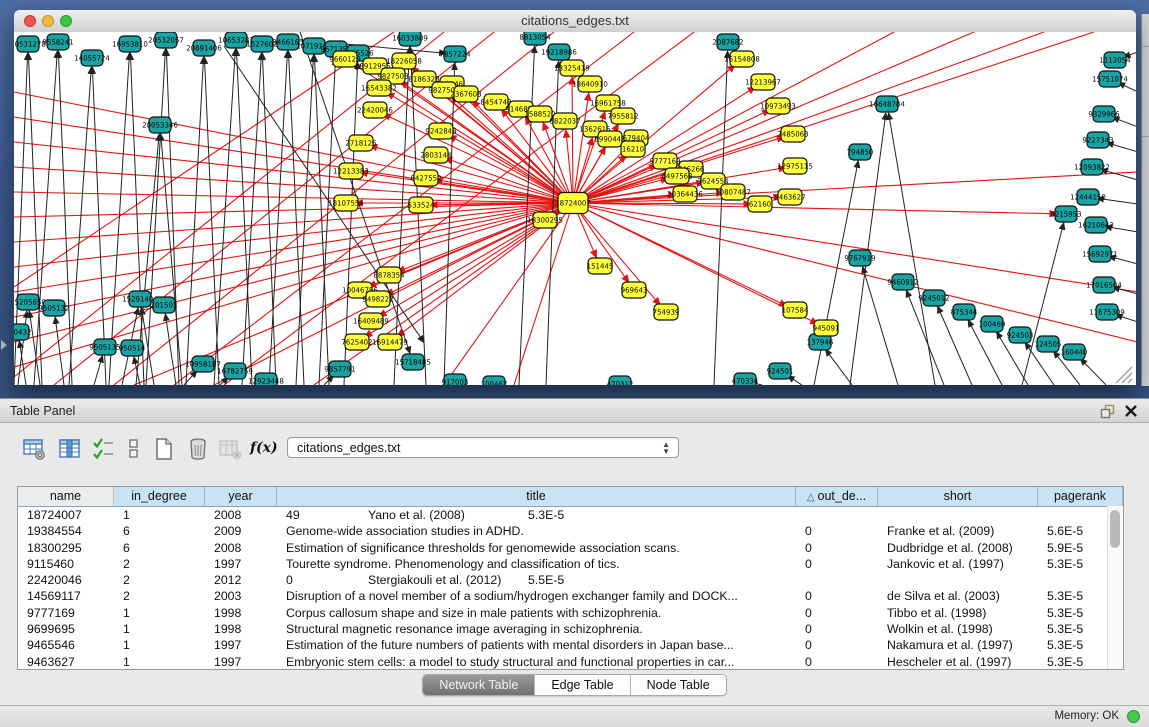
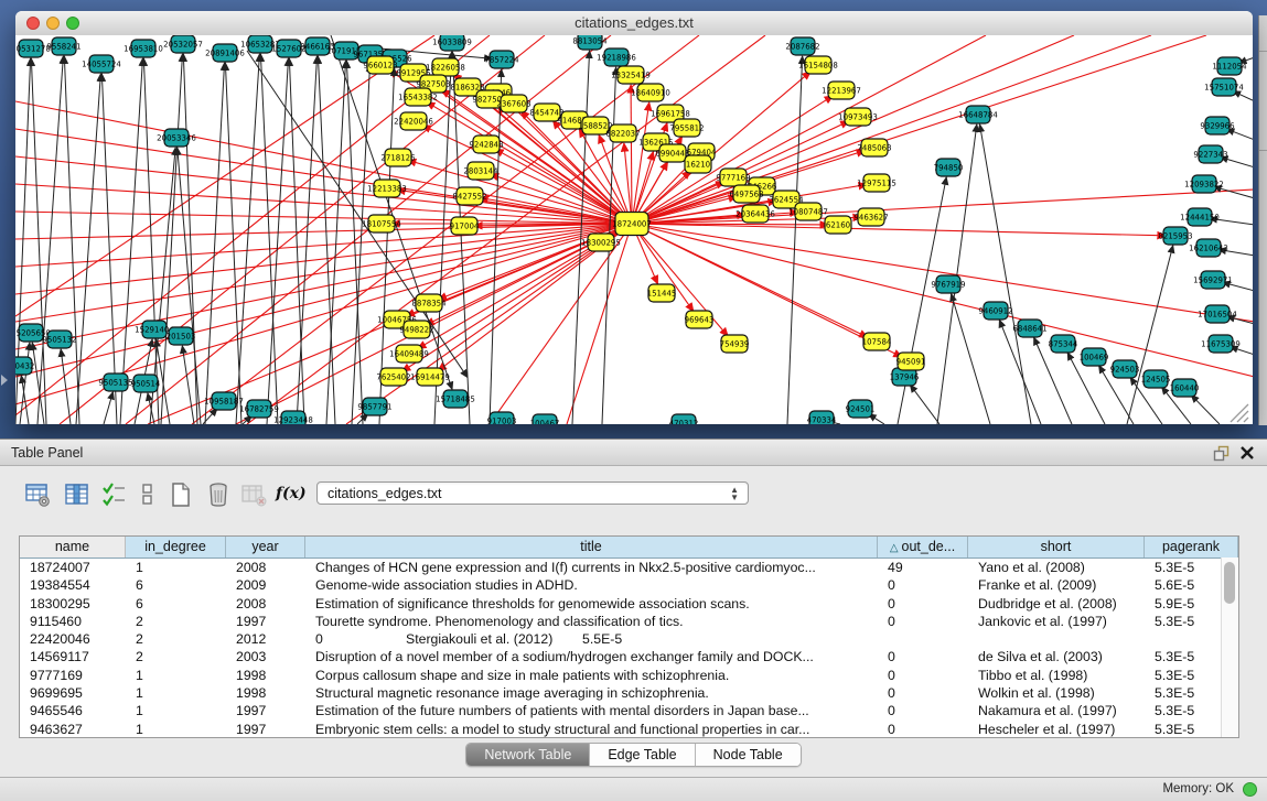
  citations_edges.txt
  0531278
  9558241
  14055724
  16953810
  20532057
  20891406
  1065328
  1527602
  9466163
  107191
  967135
  16033809
  7857224
  8813054
  19218986
  2087682
  16648784
  20053346
  520565
  9505132
  1529140
  201503
  9505135
  950514
  10958187
  16782759
  12923448
  9857791
  15718485
  917003
  100467
  470312
  470334
  924501
  794850
  9767919
  137946
  9460912
- 9245012
+ 6848641
  875344
  100469
  924503
  124505
  160440
  1112054
  15751074
  9329966
  9227343
  12093822
  12444150
  8215953
  16210643
  15692971
  17016504
  11675309
  18724007
  18300295
  9660123
  8912955
  18226058
  9827503
  16543382
  8186328
  982750
  2367608
  8454743
  91468
  22420046
  2718126
  9242848
  2803144
  12213383
  8427552
  18107554
- 533524
+ 917004
  8878354
  100467
  9498222
  16409489
  7625402
  16914479
  16154808
  12213967
  10973493
  7485063
  12975115
  9777169
  6497568
  3624554
  20364436
  10807487
  62160
  9463627
  13325419
  18640910
  16961758
  1588520
  8822037
  1362615
  7955812
  8990448
  679404
  16210
  151445
  969643
  754939
  107584
  945091
  Table Panel
  f(x)
  citations_edges.txt
  ▲
  ▼
  name
  in_degree
  year
  title
  △ out_de...
  short
  pagerank
  18724007
  1
  2008
+ Changes of HCN gene expression and I(f) currents in Nkx2.5-positive cardiomyoc...
  49
  Yano et al. (2008)
  5.3E-5
  19384554
  6
  2009
  Genome-wide association studies in ADHD.
  0
  Franke et al. (2009)
  5.6E-5
  18300295
  6
  2008
  Estimation of significance thresholds for genomewide association scans.
  0
  Dudbridge et al. (2008)
  5.9E-5
  9115460
  2
  1997
  Tourette syndrome. Phenomenology and classification of tics.
  0
  Jankovic et al. (1997)
  5.3E-5
  22420046
  2
  2012
  0
  Stergiakouli et al. (2012)
  5.5E-5
  14569117
  2
  2003
  Disruption of a novel member of a sodium/hydrogen exchanger family and DOCK...
  0
  de Silva et al. (2003)
  5.3E-5
  9777169
  1
  1998
  Corpus callosum shape and size in male patients with schizophrenia.
  0
  Tibbo et al. (1998)
  5.3E-5
  9699695
  1
  1998
  Structural magnetic resonance image averaging in schizophrenia.
  0
  Wolkin et al. (1998)
  5.3E-5
  9465546
  1
  1997
  Estimation of the future numbers of patients with mental disorders in Japan base...
  0
  Nakamura et al. (1997)
  5.3E-5
  9463627
  1
  1997
  Embryonic stem cells: a model to study structural and functional properties in car...
  0
  Hescheler et al. (1997)
  5.3E-5
  Network Table
  Edge Table
  Node Table
  Memory: OK
